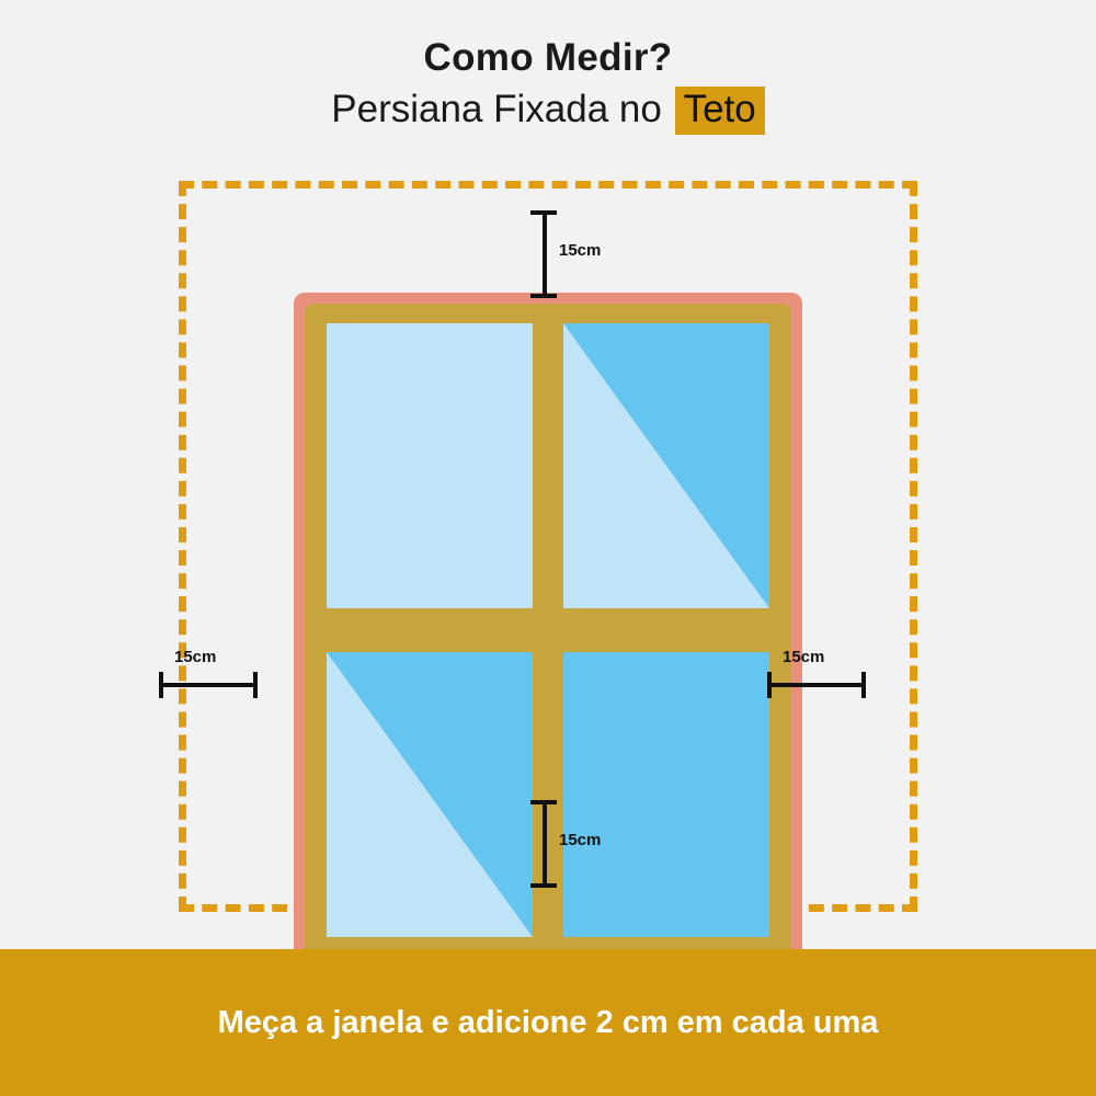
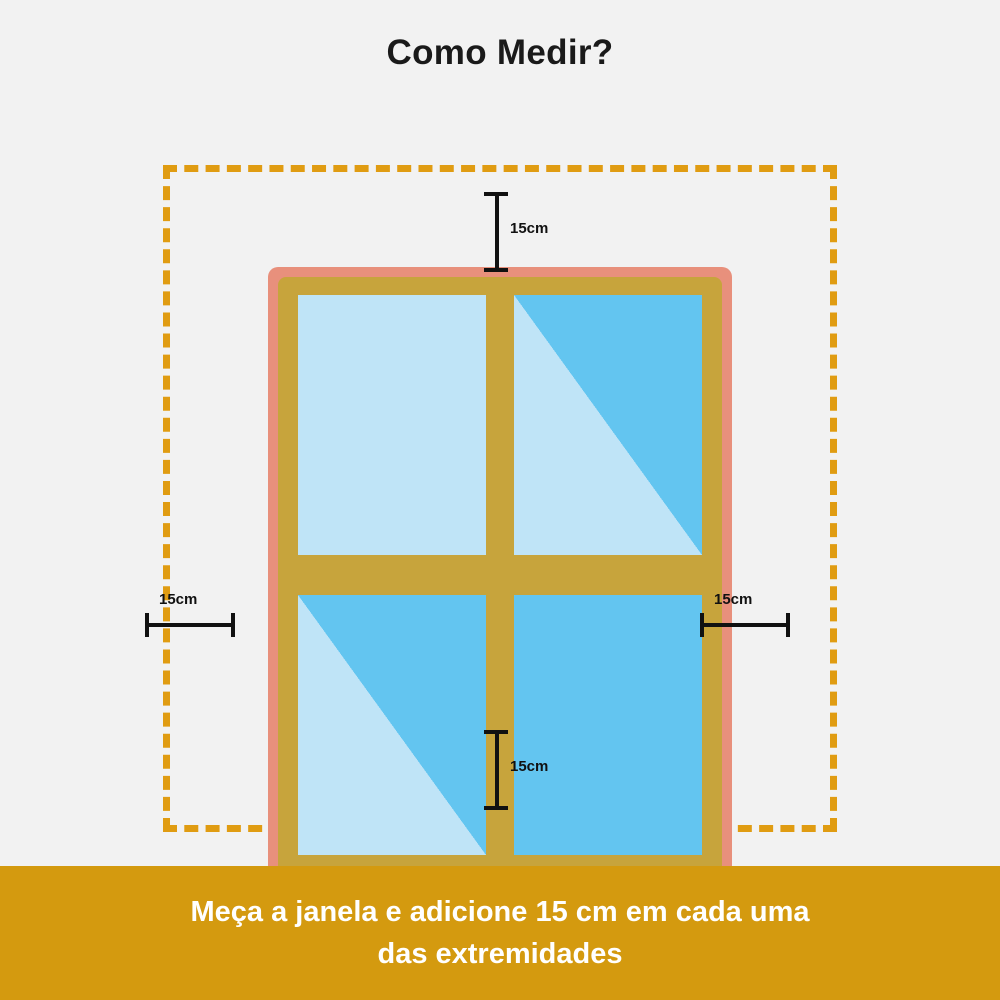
  Como Medir?
- Persiana Fixada no Teto
  15cm
  15cm
  15cm
  15cm
- Meça a janela e adicione 2 cm em cada uma
+ Meça a janela e adicione 15 cm em cada uma
+ das extremidades
